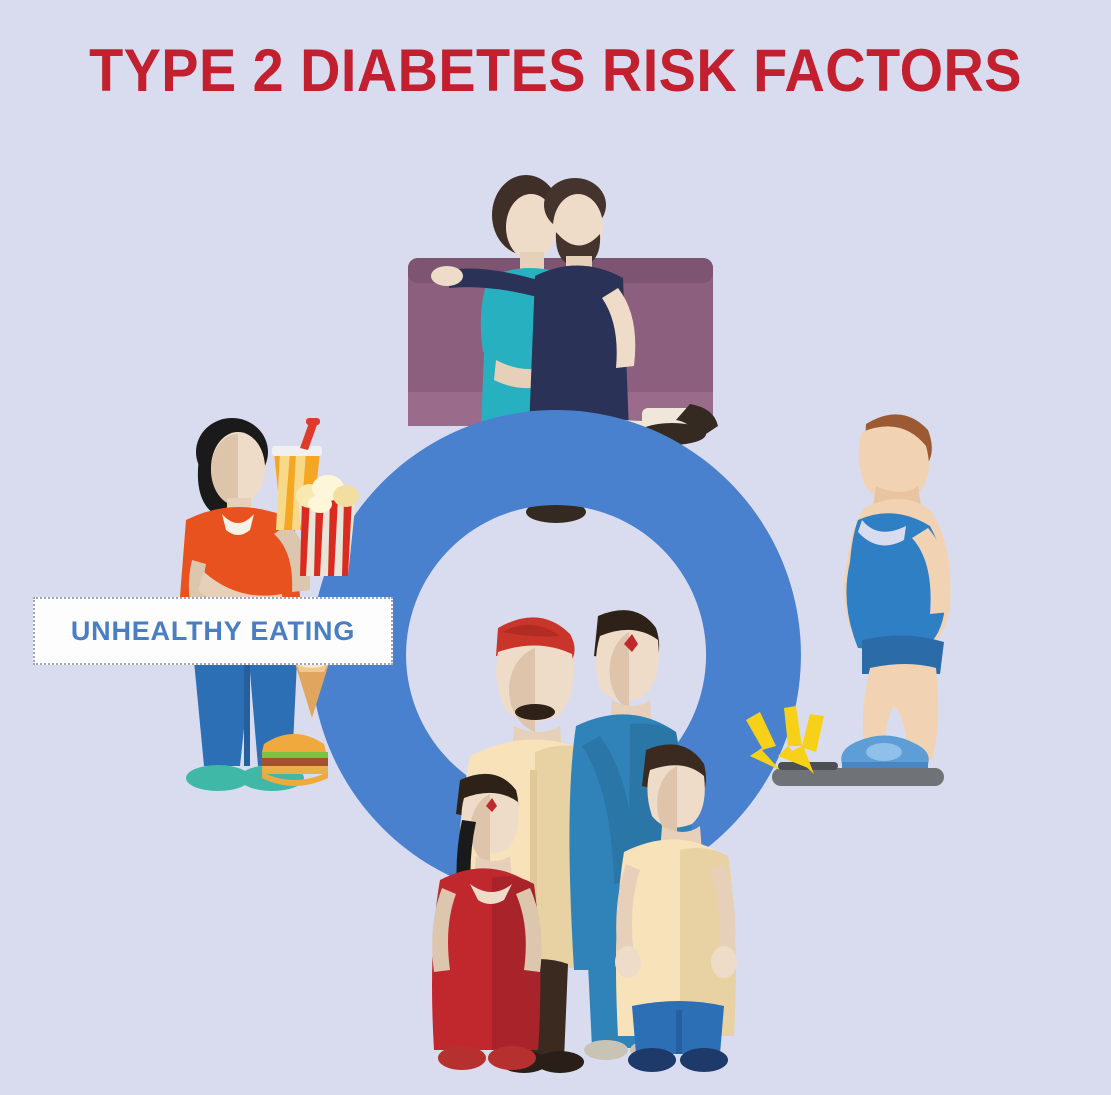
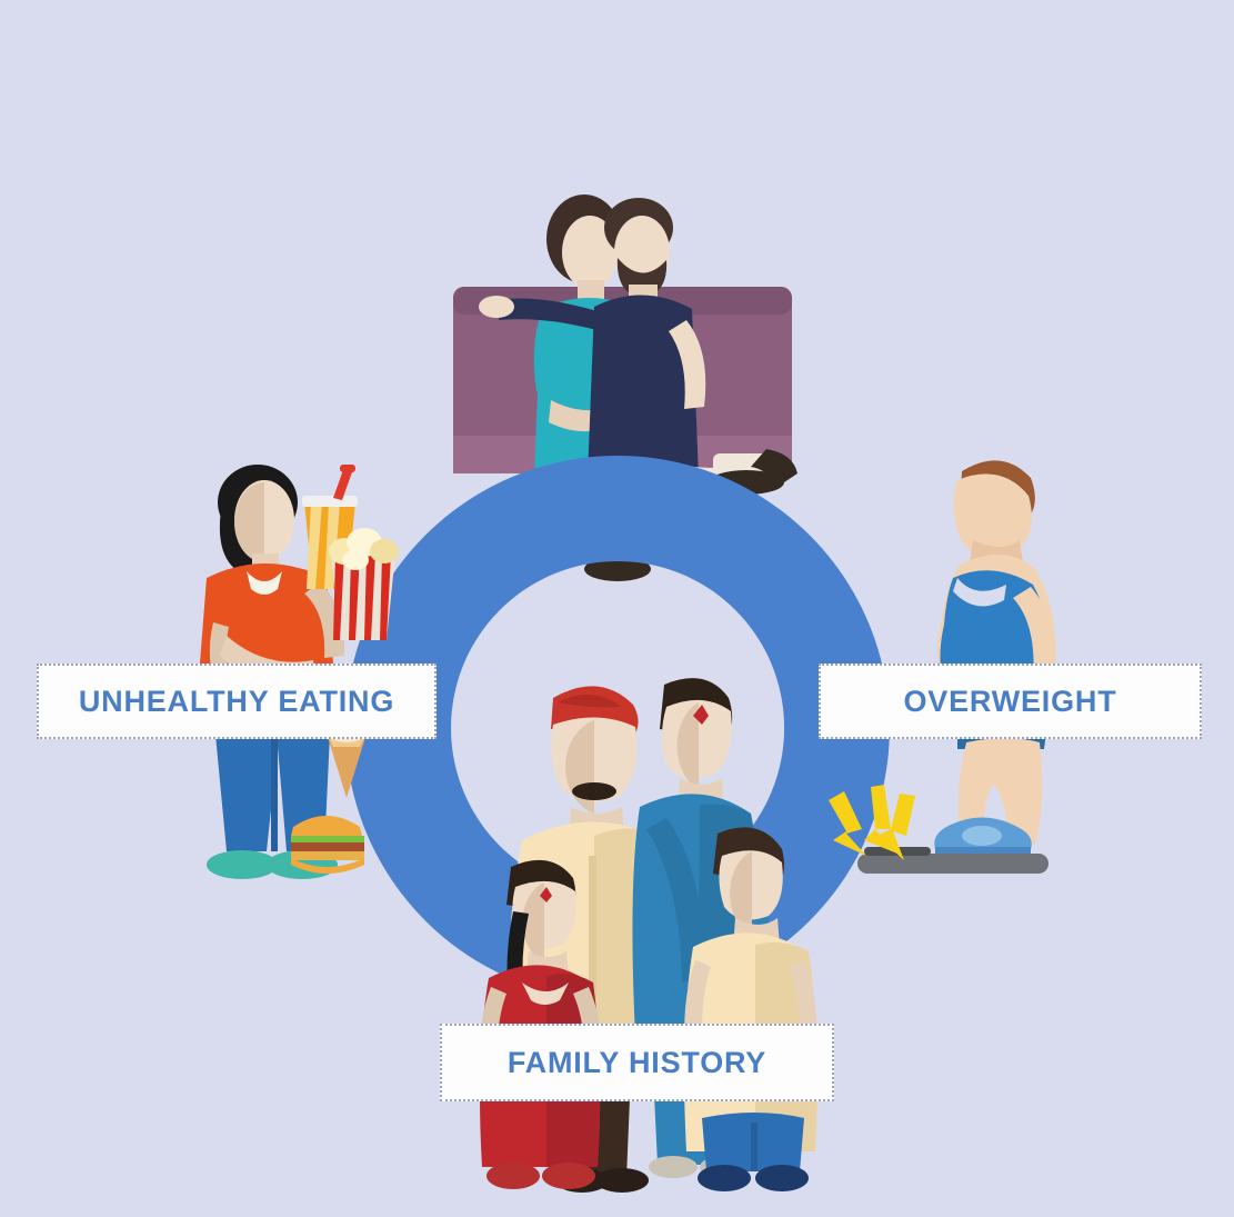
- TYPE 2 DIABETES RISK FACTORS
  UNHEALTHY EATING
+ OVERWEIGHT
+ FAMILY HISTORY
